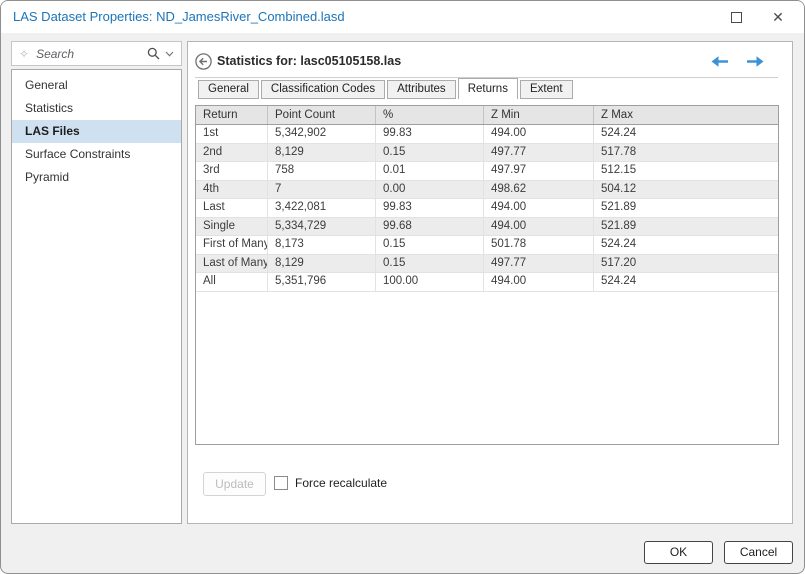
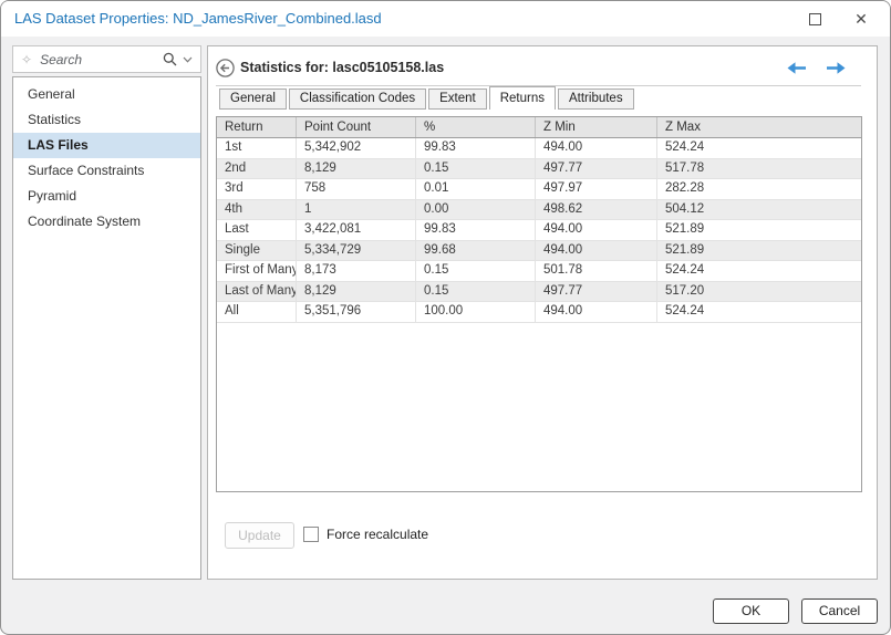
  LAS Dataset Properties: ND_JamesRiver_Combined.lasd
  ✕
  ✧
  Search
  General
  Statistics
  LAS Files
  Surface Constraints
  Pyramid
+ Coordinate System
  Statistics for: lasc05105158.las
  General
  Classification Codes
- Attributes
+ Extent
  Returns
- Extent
+ Attributes
  Return
  Point Count
  %
  Z Min
  Z Max
  1st
  5,342,902
  99.83
  494.00
  524.24
  2nd
  8,129
  0.15
  497.77
  517.78
  3rd
  758
  0.01
  497.97
- 512.15
+ 282.28
  4th
- 7
+ 1
  0.00
  498.62
  504.12
  Last
  3,422,081
  99.83
  494.00
  521.89
  Single
  5,334,729
  99.68
  494.00
  521.89
  First of Many
  8,173
  0.15
  501.78
  524.24
  Last of Many
  8,129
  0.15
  497.77
  517.20
  All
  5,351,796
  100.00
  494.00
  524.24
  Update
  Force recalculate
  OK
  Cancel
